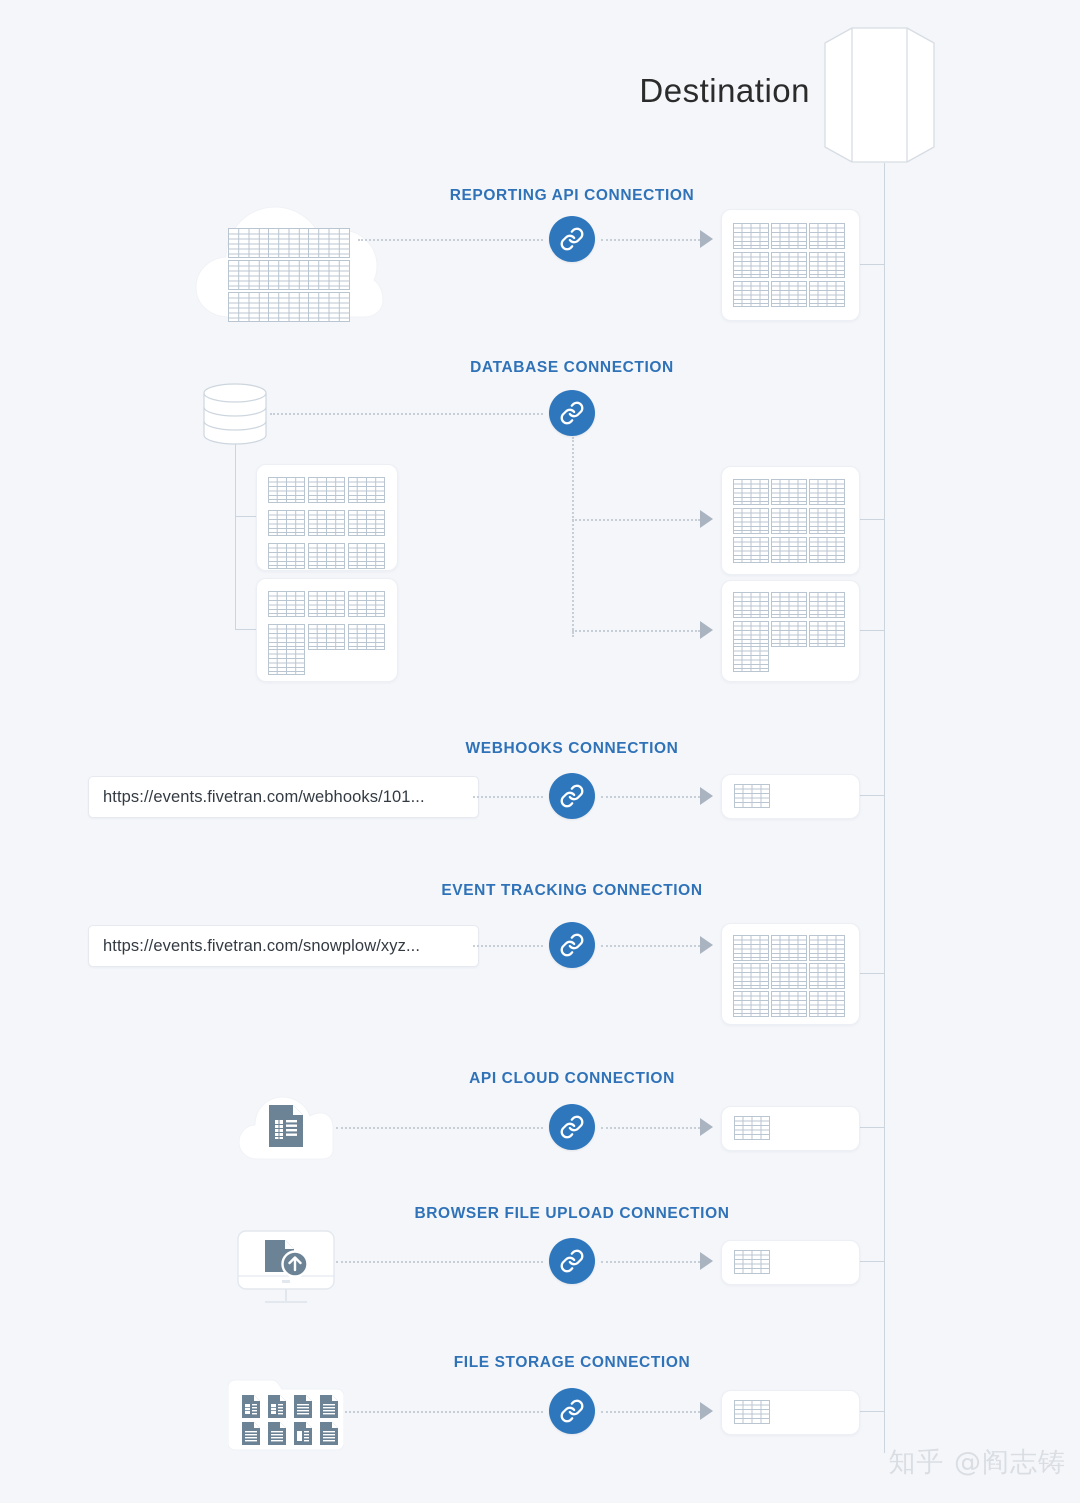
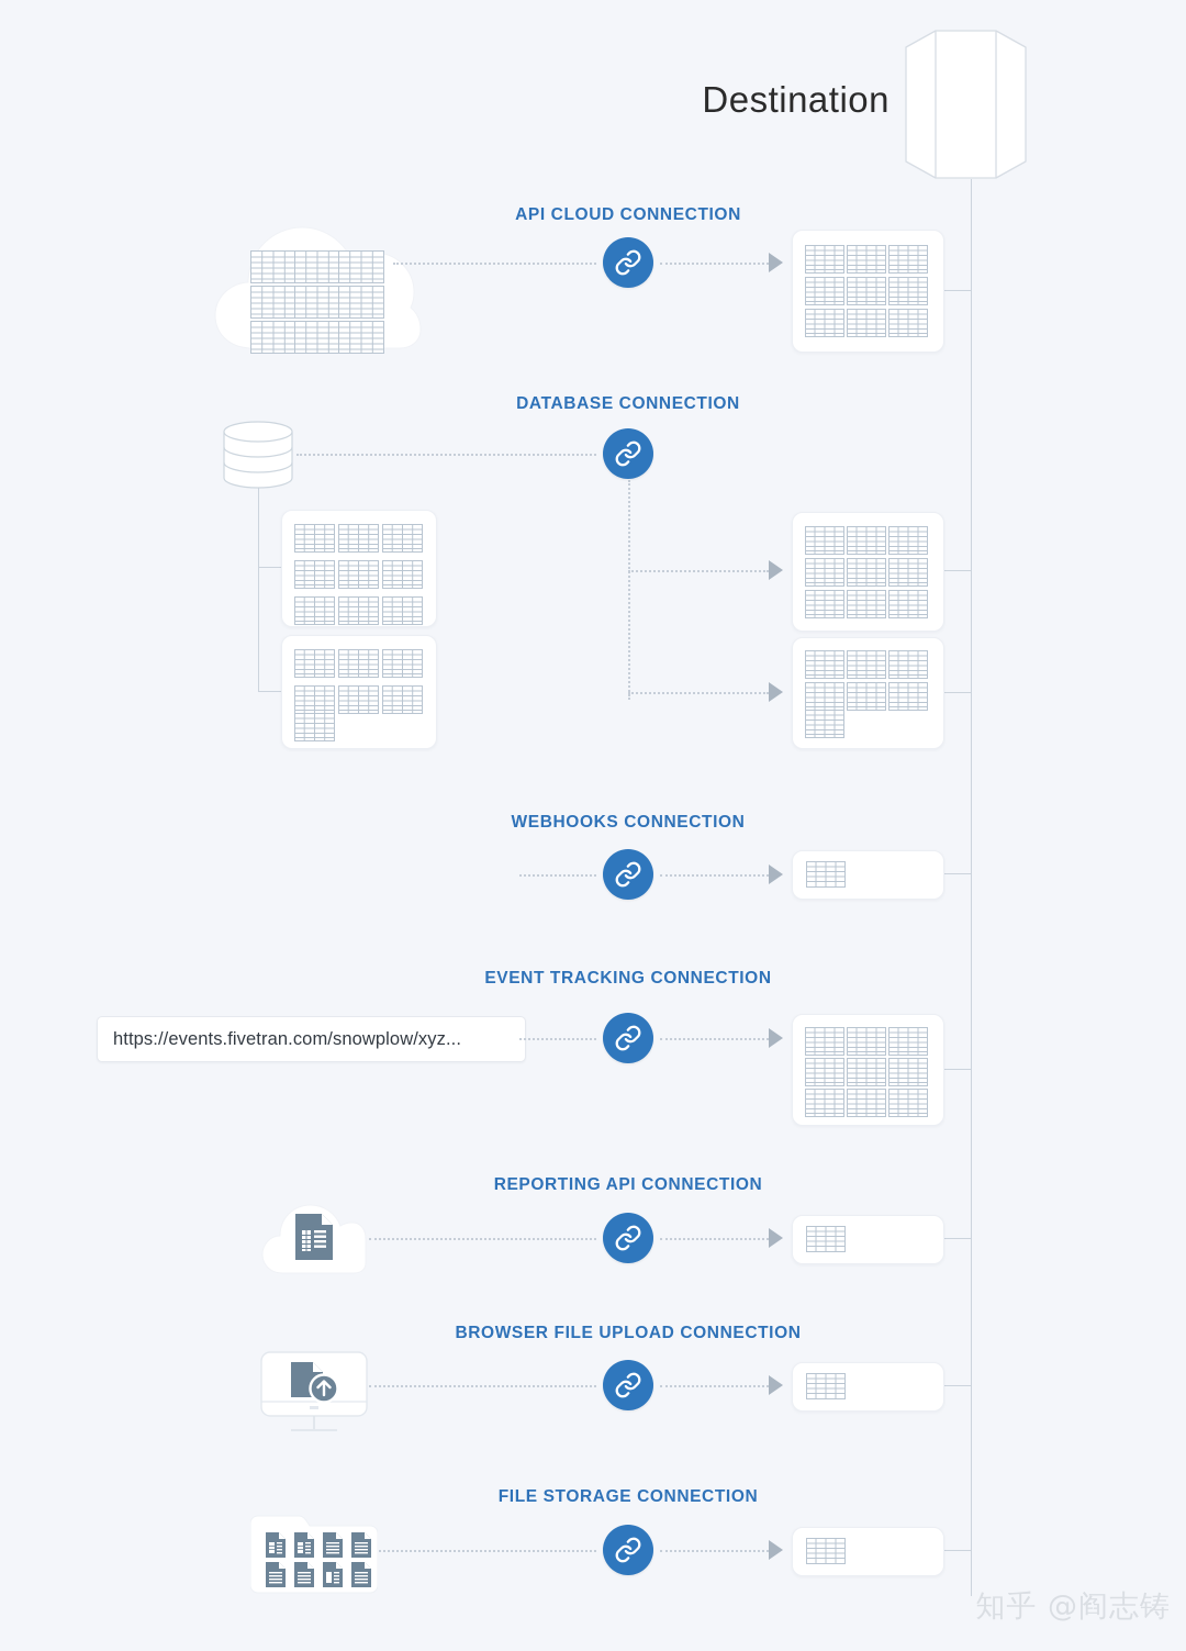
  Destination
- REPORTING API CONNECTION
+ API CLOUD CONNECTION
  DATABASE CONNECTION
  WEBHOOKS CONNECTION
- https://events.fivetran.com/webhooks/101...
  EVENT TRACKING CONNECTION
  https://events.fivetran.com/snowplow/xyz...
- API CLOUD CONNECTION
+ REPORTING API CONNECTION
  BROWSER FILE UPLOAD CONNECTION
  FILE STORAGE CONNECTION
  知乎 @阎志铸
